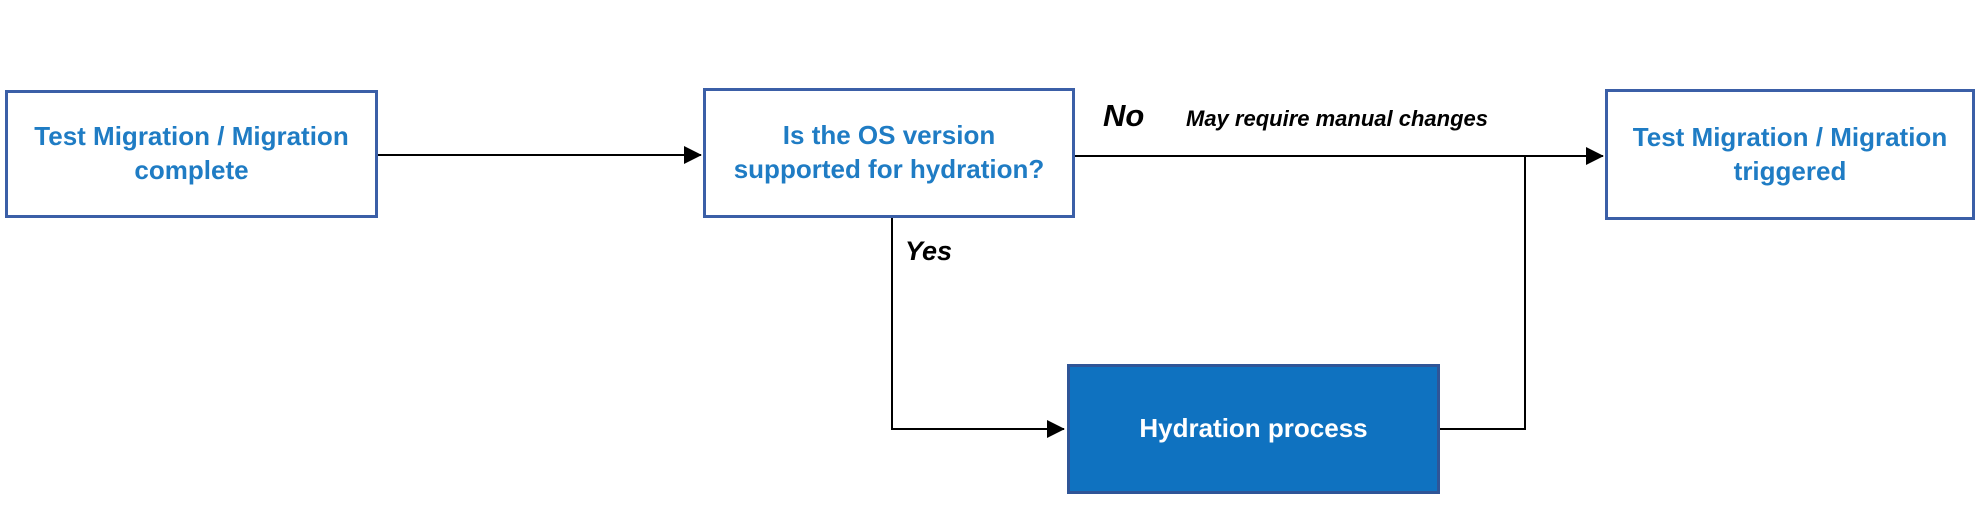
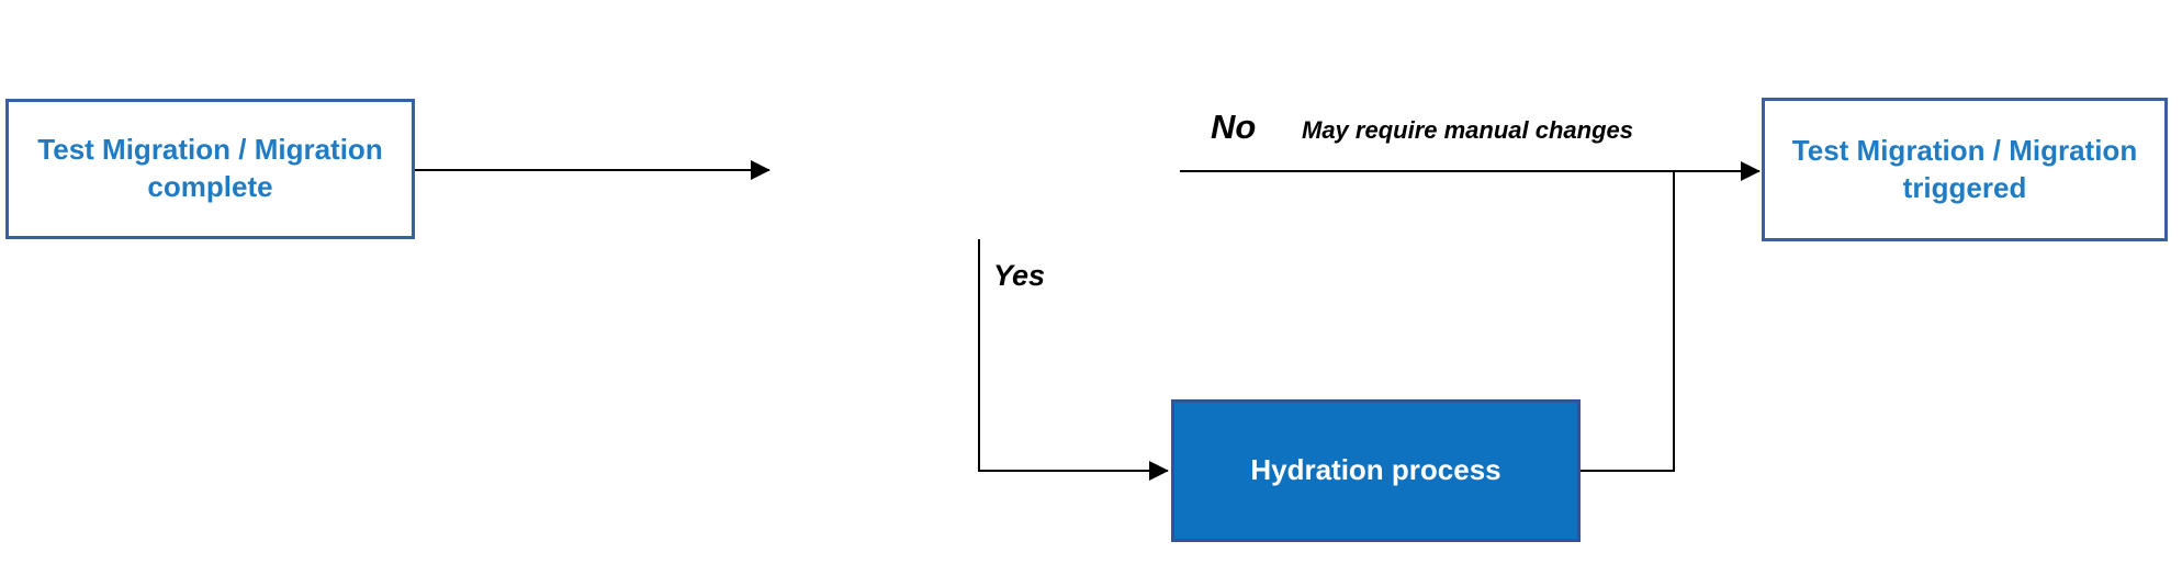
  Test Migration / Migration
  complete
- Is the OS version
- supported for hydration?
  Test Migration / Migration
  triggered
  Hydration process
  No
  May require manual changes
  Yes
